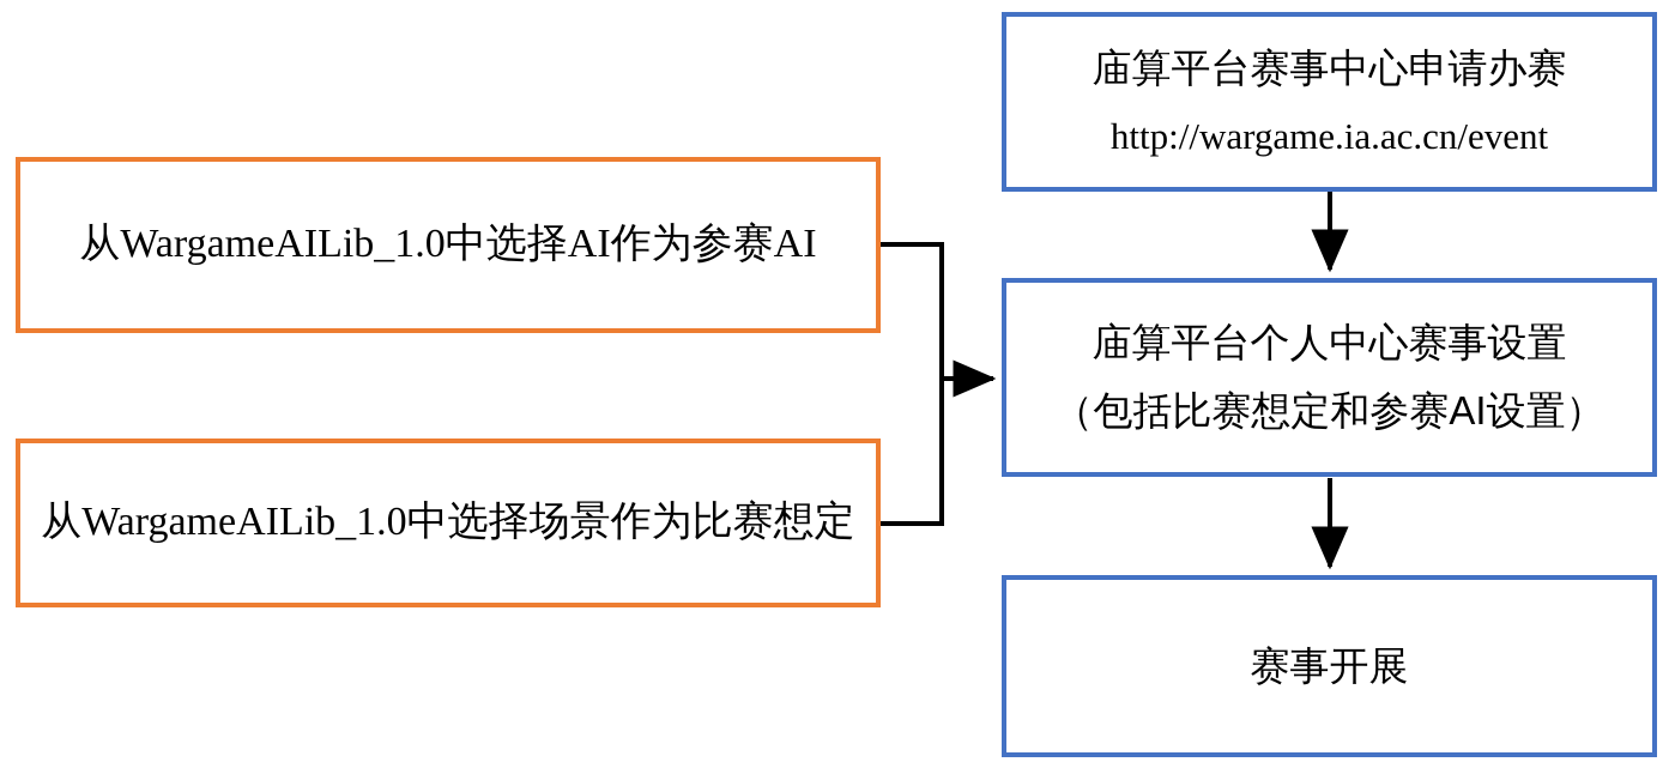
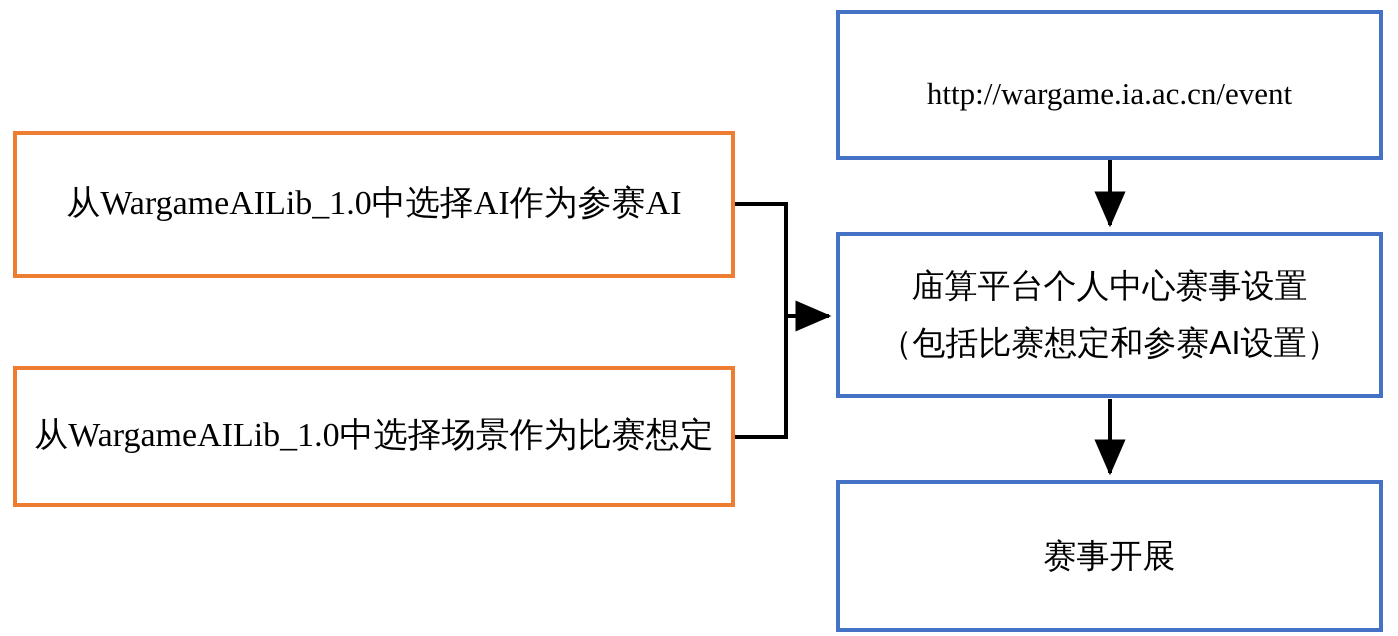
- 庙算平台赛事中心申请办赛
  http://wargame.ia.ac.cn/event
  庙算平台个人中心赛事设置
  （包括比赛想定和参赛AI设置）
  赛事开展
  从WargameAILib_1.0中选择AI作为参赛AI
  从WargameAILib_1.0中选择场景作为比赛想定
